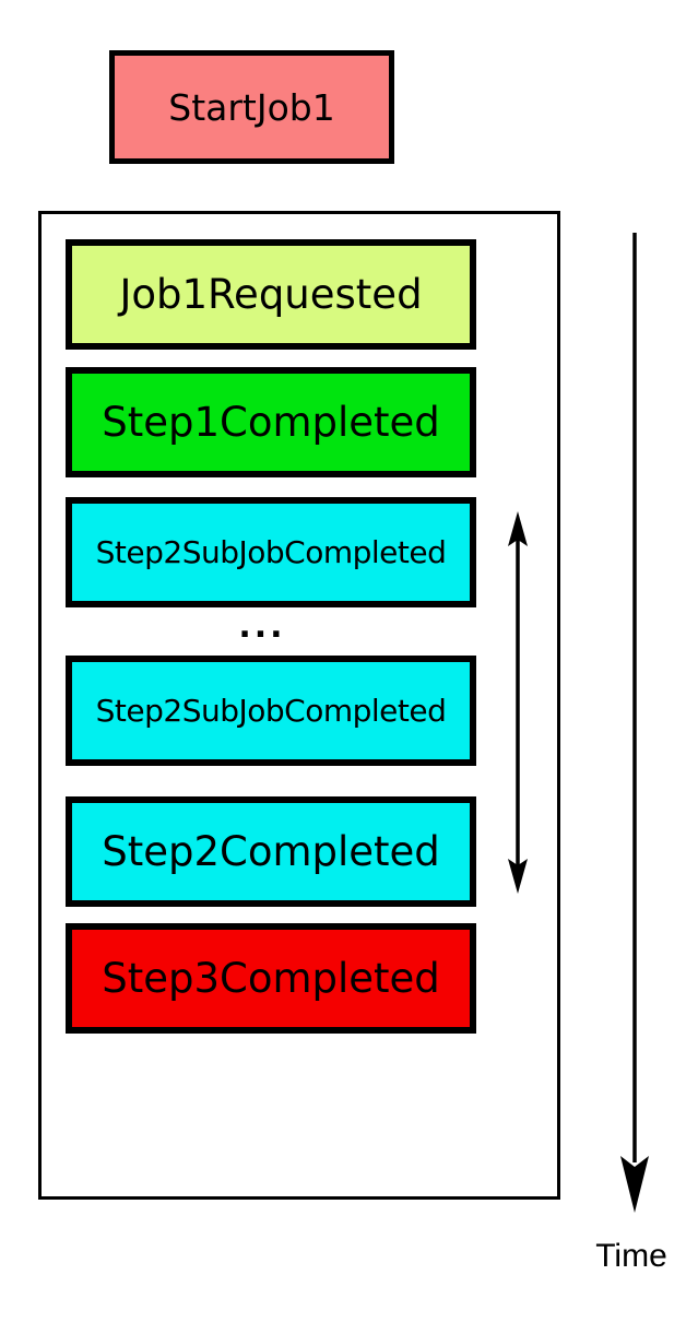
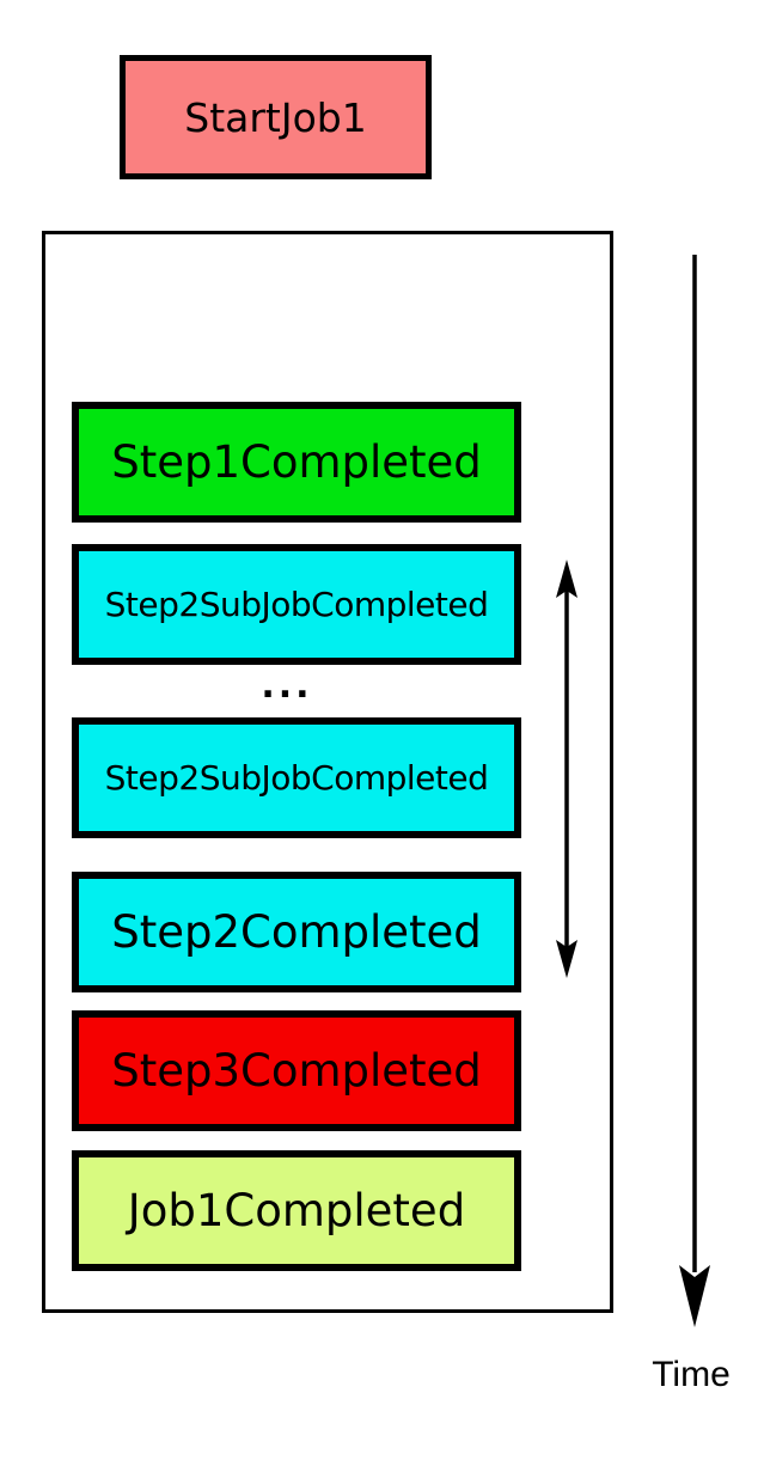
  StartJob1
- Job1Requested
  Step1Completed
  Step2SubJobCompleted
  ...
  Step2SubJobCompleted
  Step2Completed
  Step3Completed
+ Job1Completed
  Time
